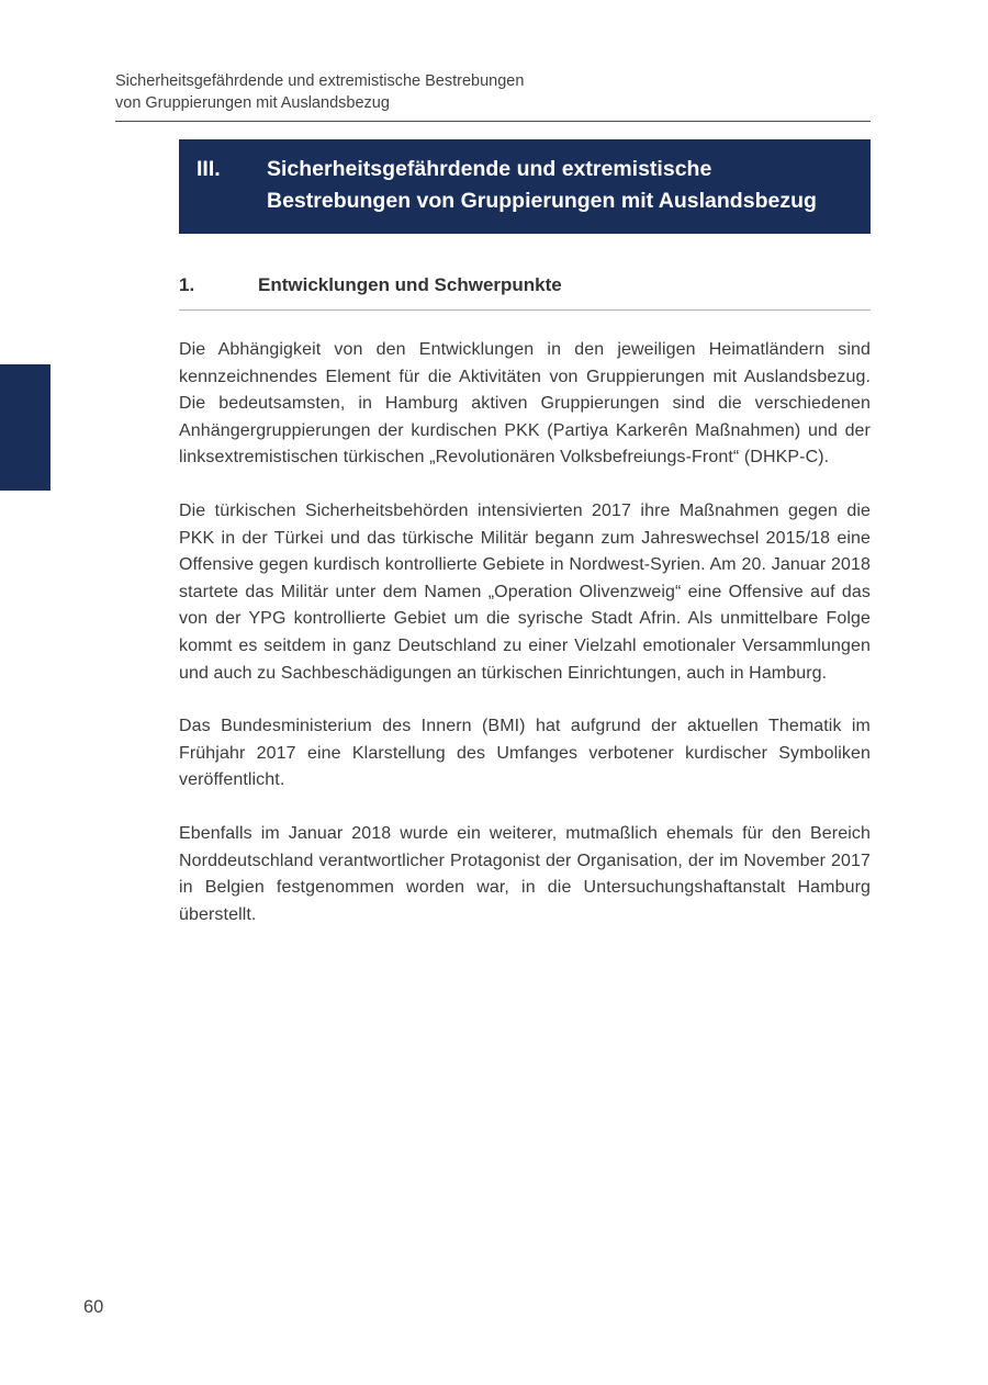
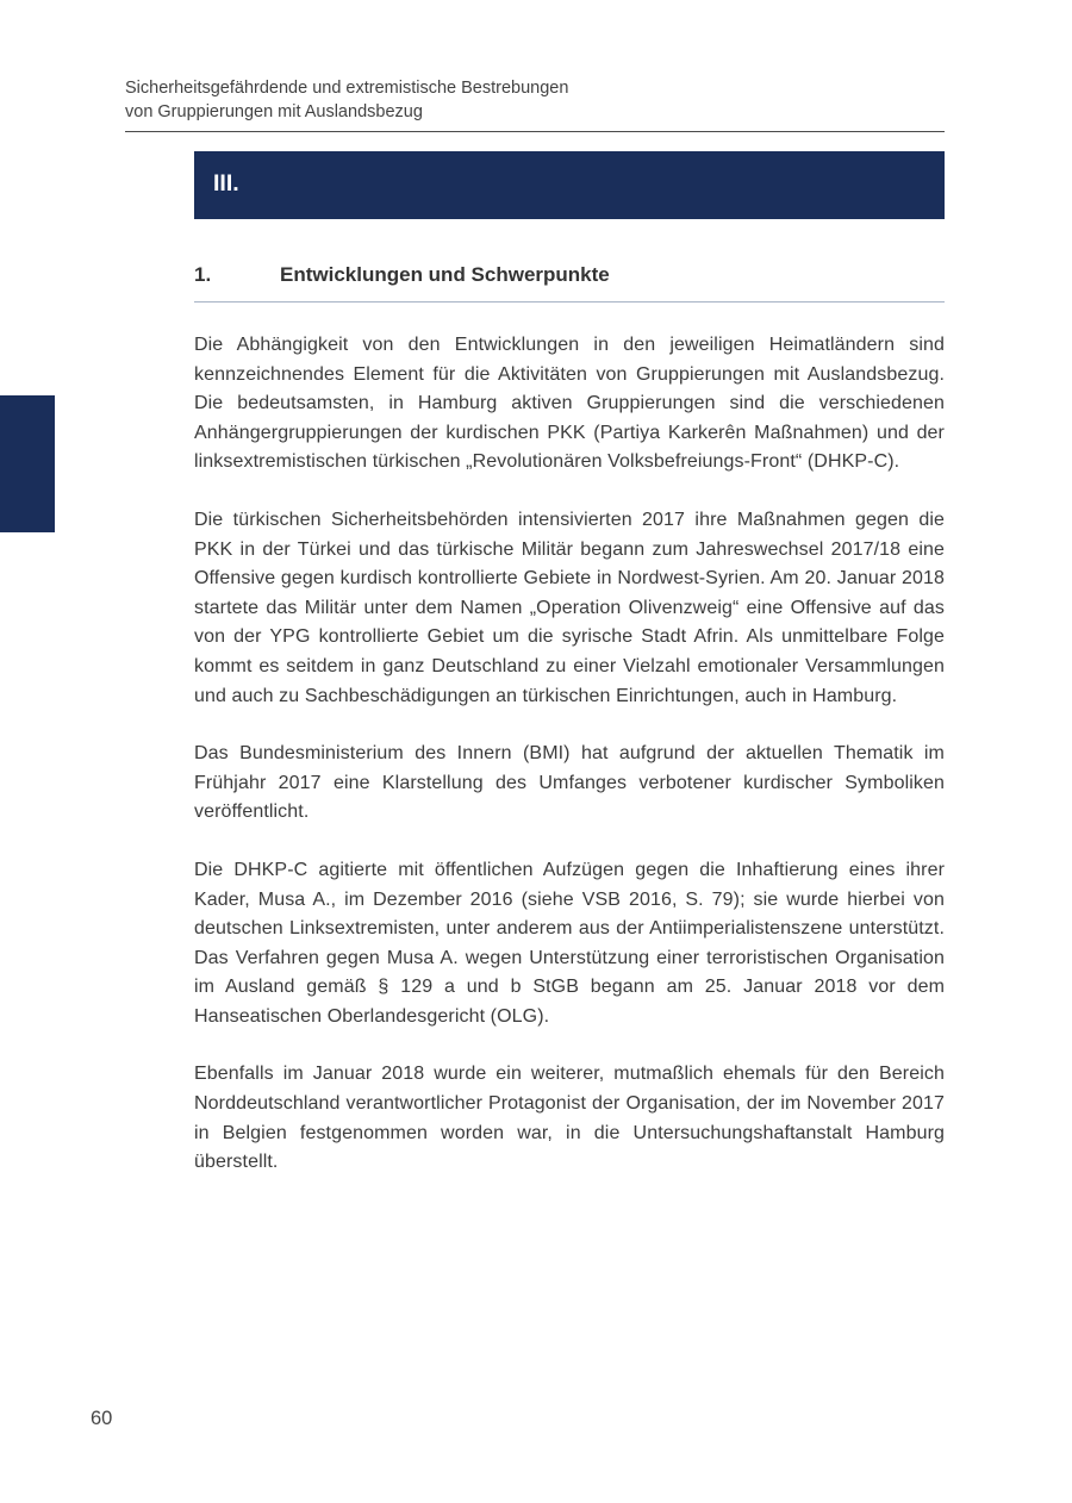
  Sicherheitsgefährdende und extremistische Bestrebungen
  von Gruppierungen mit Auslandsbezug
  III.
- Sicherheitsgefährdende und extremistische Bestrebungen von Gruppierungen mit Auslandsbezug
  1.
  Entwicklungen und Schwerpunkte
  Die Abhängigkeit von den Entwicklungen in den jeweiligen Heimatländern sind kennzeichnendes Element für die Aktivitäten von Gruppierungen mit Auslandsbezug. Die bedeutsamsten, in Hamburg aktiven Gruppierungen sind die verschiedenen Anhängergruppierungen der kurdischen PKK (Partiya Karkerên Maßnahmen) und der linksextremistischen türkischen „Revolutionären Volksbefreiungs-Front“ (DHKP-C).
- Die türkischen Sicherheitsbehörden intensivierten 2017 ihre Maßnahmen gegen die PKK in der Türkei und das türkische Militär begann zum Jahreswechsel 2015/18 eine Offensive gegen kurdisch kontrollierte Gebiete in Nordwest-Syrien. Am 20. Januar 2018 startete das Militär unter dem Namen „Operation Olivenzweig“ eine Offensive auf das von der YPG kontrollierte Gebiet um die syrische Stadt Afrin. Als unmittelbare Folge kommt es seitdem in ganz Deutschland zu einer Vielzahl emotionaler Versammlungen und auch zu Sachbeschädigungen an türkischen Einrichtungen, auch in Hamburg.
+ Die türkischen Sicherheitsbehörden intensivierten 2017 ihre Maßnahmen gegen die PKK in der Türkei und das türkische Militär begann zum Jahreswechsel 2017/18 eine Offensive gegen kurdisch kontrollierte Gebiete in Nordwest-Syrien. Am 20. Januar 2018 startete das Militär unter dem Namen „Operation Olivenzweig“ eine Offensive auf das von der YPG kontrollierte Gebiet um die syrische Stadt Afrin. Als unmittelbare Folge kommt es seitdem in ganz Deutschland zu einer Vielzahl emotionaler Versammlungen und auch zu Sachbeschädigungen an türkischen Einrichtungen, auch in Hamburg.
  Das Bundesministerium des Innern (BMI) hat aufgrund der aktuellen Thematik im Frühjahr 2017 eine Klarstellung des Umfanges verbotener kurdischer Symboliken veröffentlicht.
+ Die DHKP-C agitierte mit öffentlichen Aufzügen gegen die Inhaftierung eines ihrer Kader, Musa A., im Dezember 2016 (siehe VSB 2016, S. 79); sie wurde hierbei von deutschen Linksextremisten, unter anderem aus der Antiimperialistenszene unterstützt. Das Verfahren gegen Musa A. wegen Unterstützung einer terroristischen Organisation im Ausland gemäß § 129 a und b StGB begann am 25. Januar 2018 vor dem Hanseatischen Oberlandesgericht (OLG).
  Ebenfalls im Januar 2018 wurde ein weiterer, mutmaßlich ehemals für den Bereich Norddeutschland verantwortlicher Protagonist der Organisation, der im November 2017 in Belgien festgenommen worden war, in die Untersuchungshaftanstalt Hamburg überstellt.
  60
